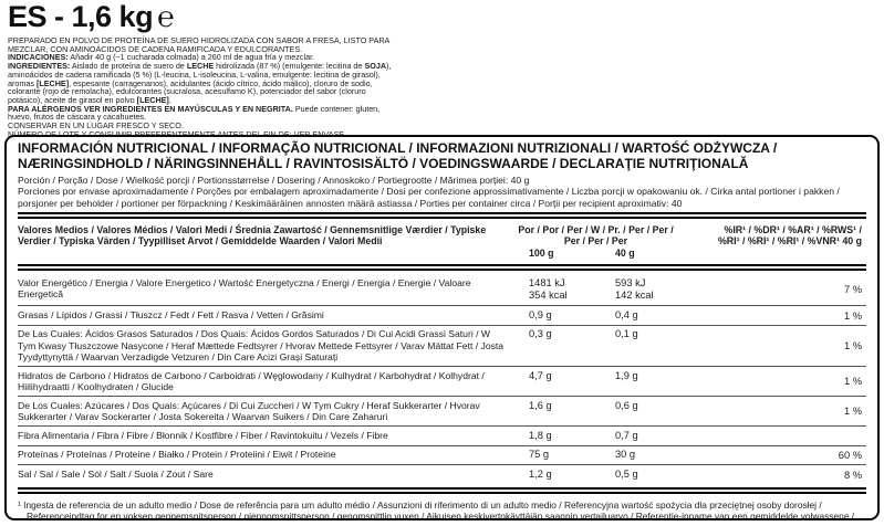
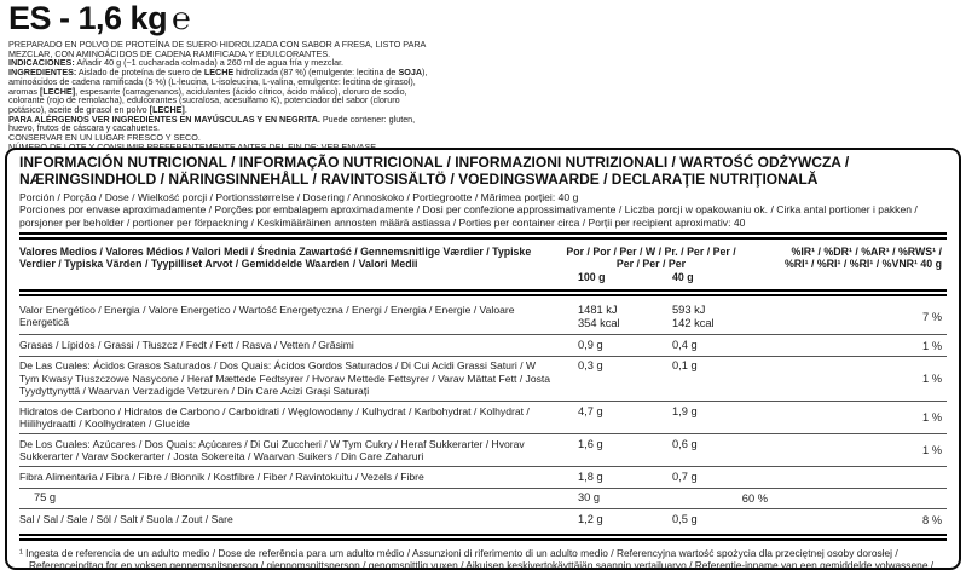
  ES - 1,6 kg ℮
  PREPARADO EN POLVO DE PROTEÍNA DE SUERO HIDROLIZADA CON SABOR A FRESA, LISTO PARA MEZCLAR, CON AMINOÁCIDOS DE CADENA RAMIFICADA Y EDULCORANTES.
  INDICACIONES: Añadir 40 g (~1 cucharada colmada) a 260 ml de agua fría y mezclar.
  INGREDIENTES: Aislado de proteína de suero de LECHE hidrolizada (87 %) (emulgente: lecitina de SOJA), aminoácidos de cadena ramificada (5 %) (L-leucina, L-isoleucina, L-valina, emulgente: lecitina de girasol), aromas [LECHE], espesante (carragenanos), acidulantes (ácido cítrico, ácido málico), cloruro de sodio, colorante (rojo de remolacha), edulcorantes (sucralosa, acesulfamo K), potenciador del sabor (cloruro potásico), aceite de girasol en polvo [LECHE].
  PARA ALÉRGENOS VER INGREDIENTES EN MAYÚSCULAS Y EN NEGRITA. Puede contener: gluten, huevo, frutos de cáscara y cacahuetes.
  CONSERVAR EN UN LUGAR FRESCO Y SECO.
  INFORMACIÓN NUTRICIONAL / INFORMAÇÃO NUTRICIONAL / INFORMAZIONI NUTRIZIONALI / WARTOŚĆ ODŻYWCZA / NÆRINGSINDHOLD / NÄRINGSINNEHÅLL / RAVINTOSISÄLTÖ / VOEDINGSWAARDE / DECLARAŢIE NUTRIŢIONALĂ
  Porción / Porção / Dose / Wielkość porcji / Portionsstørrelse / Dosering / Annoskoko / Portiegrootte / Mărimea porției: 40 g
  Porciones por envase aproximadamente / Porções por embalagem aproximadamente / Dosi per confezione approssimativamente / Liczba porcji w opakowaniu ok. / Cirka antal portioner i pakken / porsjoner per beholder / portioner per förpackning / Keskimääräinen annosten määrä astiassa / Porties per container circa / Porții per recipient aproximativ: 40
  Valores Medios / Valores Médios / Valori Medi / Średnia Zawartość / Gennemsnitlige Værdier / Typiske Verdier / Typiska Värden / Tyypilliset Arvot / Gemiddelde Waarden / Valori Medii
  Por / Por / Per / W / Pr. / Per / Per / Per / Per / Per
  100 g
  40 g
  %IR¹ / %DR¹ / %AR¹ / %RWS¹ / %RI¹ / %RI¹ / %RI¹ / %VNR¹ 40 g
  Valor Energético / Energia / Valore Energetico / Wartość Energetyczna / Energi / Energia / Energie / Valoare Energetică
  1481 kJ
  354 kcal
  593 kJ
  142 kcal
  7 %
  Grasas / Lípidos / Grassi / Tłuszcz / Fedt / Fett / Rasva / Vetten / Grăsimi
  0,9 g
  0,4 g
  1 %
  De Las Cuales: Ácidos Grasos Saturados / Dos Quais: Ácidos Gordos Saturados / Di Cui Acidi Grassi Saturi / W Tym Kwasy Tłuszczowe Nasycone / Heraf Mættede Fedtsyrer / Hvorav Mettede Fettsyrer / Varav Mättat Fett / Josta Tyydyttynyttä / Waarvan Verzadigde Vetzuren / Din Care Acizi Grași Saturați
  0,3 g
  0,1 g
  1 %
  Hidratos de Carbono / Hidratos de Carbono / Carboidrati / Węglowodany / Kulhydrat / Karbohydrat / Kolhydrat / Hiilihydraatti / Koolhydraten / Glucide
  4,7 g
  1,9 g
  1 %
  De Los Cuales: Azúcares / Dos Quais: Açúcares / Di Cui Zuccheri / W Tym Cukry / Heraf Sukkerarter / Hvorav Sukkerarter / Varav Sockerarter / Josta Sokereita / Waarvan Suikers / Din Care Zaharuri
  1,6 g
  0,6 g
  1 %
  Fibra Alimentaria / Fibra / Fibre / Błonnik / Kostfibre / Fiber / Ravintokuitu / Vezels / Fibre
  1,8 g
  0,7 g
- Proteínas / Proteínas / Proteine / Białko / Protein / Proteiini / Eiwit / Proteine
  75 g
  30 g
  60 %
  Sal / Sal / Sale / Sól / Salt / Suola / Zout / Sare
  1,2 g
  0,5 g
  8 %
  ¹ Ingesta de referencia de un adulto medio / Dose de referência para um adulto médio / Assunzioni di riferimento di un adulto medio / Referencyjna wartość spożycia dla przeciętnej osoby dorosłej / Referenceindtag for en voksen gennemsnitsperson / gjennomsnittsperson / genomsnittlig vuxen / Aikuisen keskivertokäyttäjän saannin vertailuarvo / Referentie-inname van een gemiddelde volwassene /
